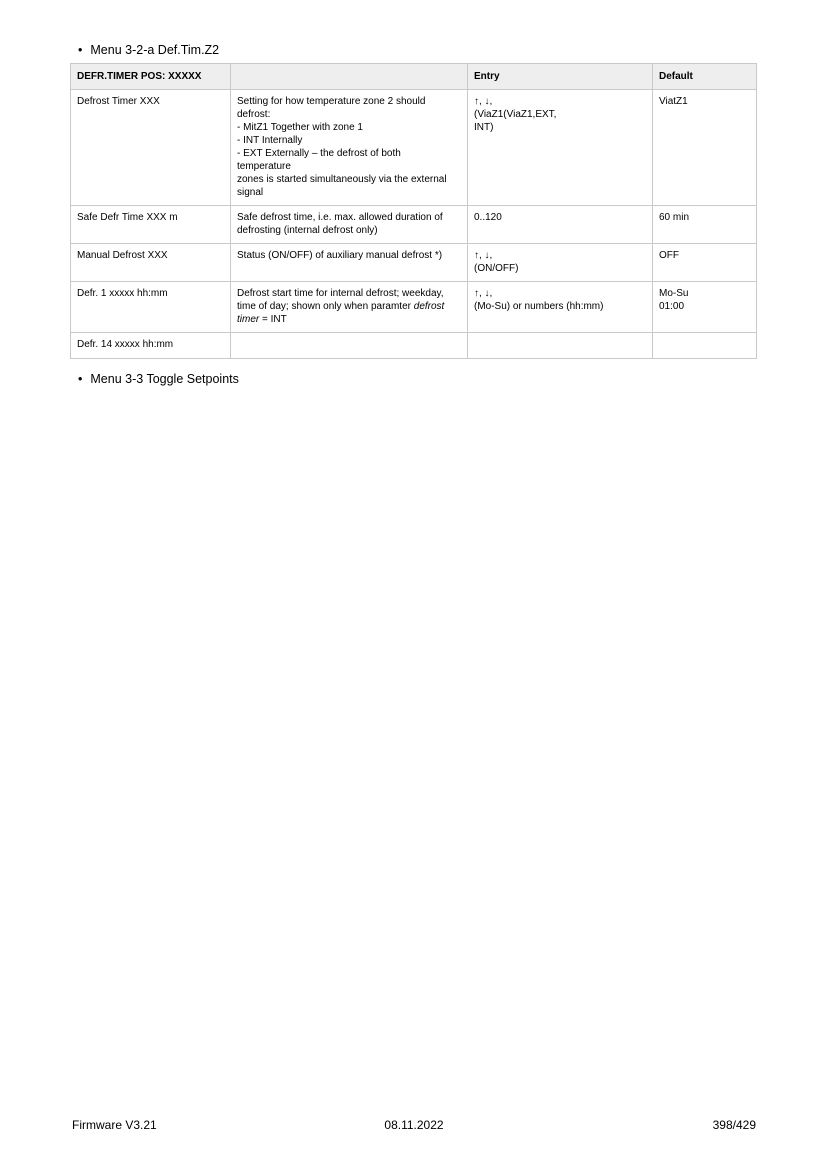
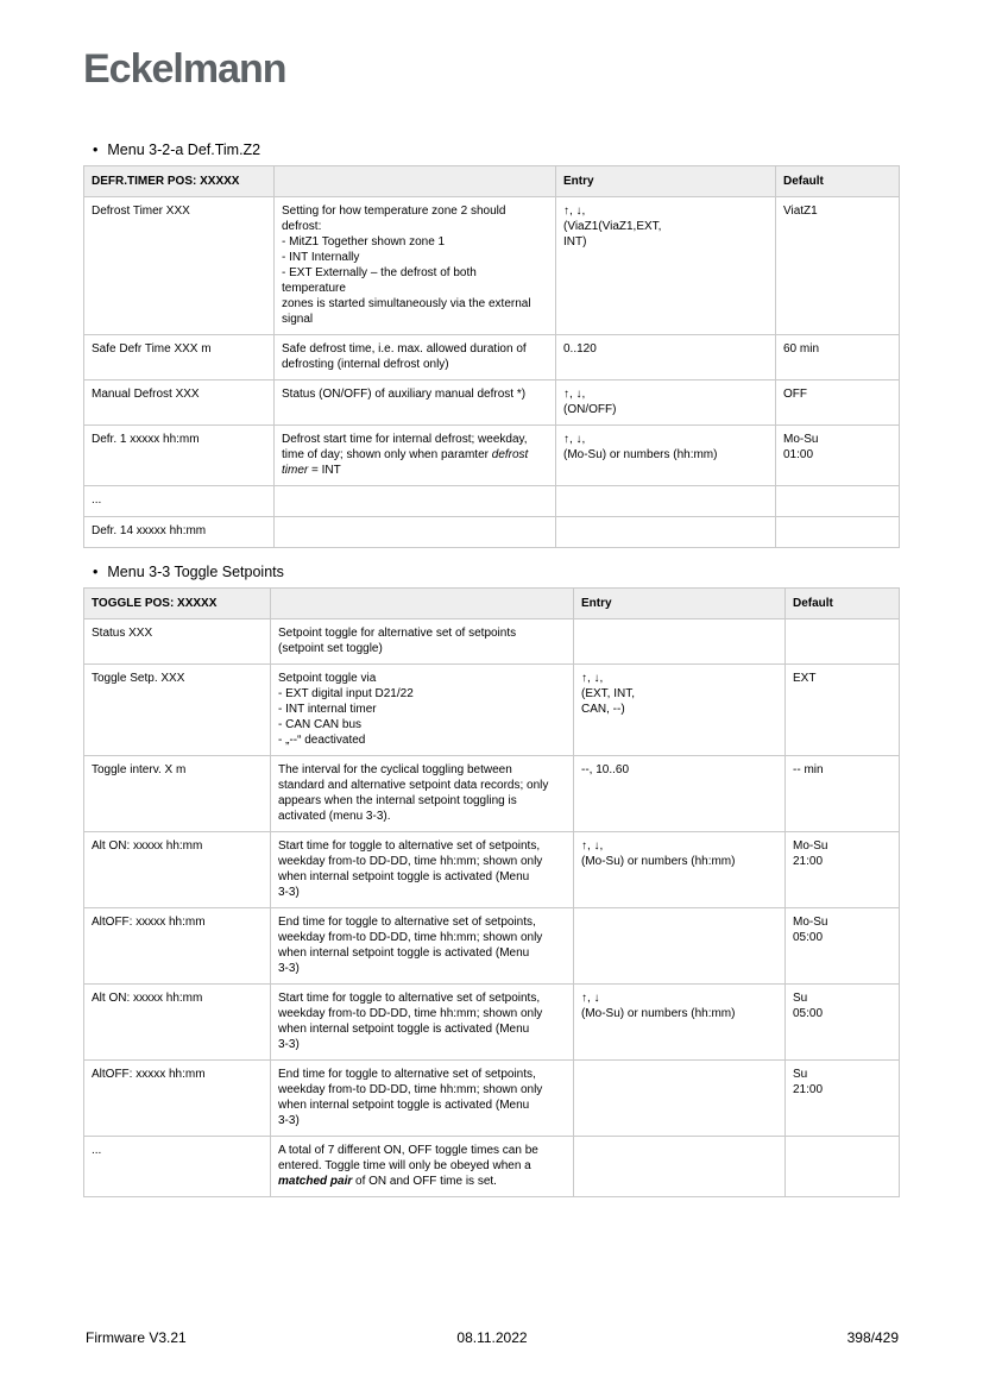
+ Eckelmann
  •
  Menu 3-2-a Def.Tim.Z2
  DEFR.TIMER POS: XXXXX		Entry	Default
- Defrost Timer XXX	Setting for how temperature zone 2 should defrost: - MitZ1 Together with zone 1 - INT Internally - EXT Externally – the defrost of both temperature zones is started simultaneously via the external signal	↑, ↓, (ViaZ1(ViaZ1,EXT, INT)	ViatZ1
+ Defrost Timer XXX	Setting for how temperature zone 2 should defrost: - MitZ1 Together shown zone 1 - INT Internally - EXT Externally – the defrost of both temperature zones is started simultaneously via the external signal	↑, ↓, (ViaZ1(ViaZ1,EXT, INT)	ViatZ1
  Safe Defr Time XXX m	Safe defrost time, i.e. max. allowed duration of defrosting (internal defrost only)	0..120	60 min
  Manual Defrost XXX	Status (ON/OFF) of auxiliary manual defrost *)	↑, ↓, (ON/OFF)	OFF
  Defr. 1 xxxxx hh:mm	Defrost start time for internal defrost; weekday, time of day; shown only when paramter defrost timer = INT	↑, ↓, (Mo-Su) or numbers (hh:mm)	Mo-Su 01:00
+ ...
  Defr. 14 xxxxx hh:mm
  •
  Menu 3-3 Toggle Setpoints
+ TOGGLE POS: XXXXX		Entry	Default
+ Status XXX	Setpoint toggle for alternative set of setpoints (setpoint set toggle)
+ Toggle Setp. XXX	Setpoint toggle via - EXT digital input D21/22 - INT internal timer - CAN CAN bus - „--“ deactivated	↑, ↓, (EXT, INT, CAN, --)	EXT
+ Toggle interv. X m	The interval for the cyclical toggling between standard and alternative setpoint data records; only appears when the internal setpoint toggling is activated (menu 3-3).	--, 10..60	-- min
+ Alt ON: xxxxx hh:mm	Start time for toggle to alternative set of setpoints, weekday from-to DD-DD, time hh:mm; shown only when internal setpoint toggle is activated (Menu 3-3)	↑, ↓, (Mo-Su) or numbers (hh:mm)	Mo-Su 21:00
+ AltOFF: xxxxx hh:mm	End time for toggle to alternative set of setpoints, weekday from-to DD-DD, time hh:mm; shown only when internal setpoint toggle is activated (Menu 3-3)		Mo-Su 05:00
+ Alt ON: xxxxx hh:mm	Start time for toggle to alternative set of setpoints, weekday from-to DD-DD, time hh:mm; shown only when internal setpoint toggle is activated (Menu 3-3)	↑, ↓ (Mo-Su) or numbers (hh:mm)	Su 05:00
+ AltOFF: xxxxx hh:mm	End time for toggle to alternative set of setpoints, weekday from-to DD-DD, time hh:mm; shown only when internal setpoint toggle is activated (Menu 3-3)		Su 21:00
+ ...	A total of 7 different ON, OFF toggle times can be entered. Toggle time will only be obeyed when a matched pair of ON and OFF time is set.
  Firmware V3.21
  08.11.2022
  398/429
